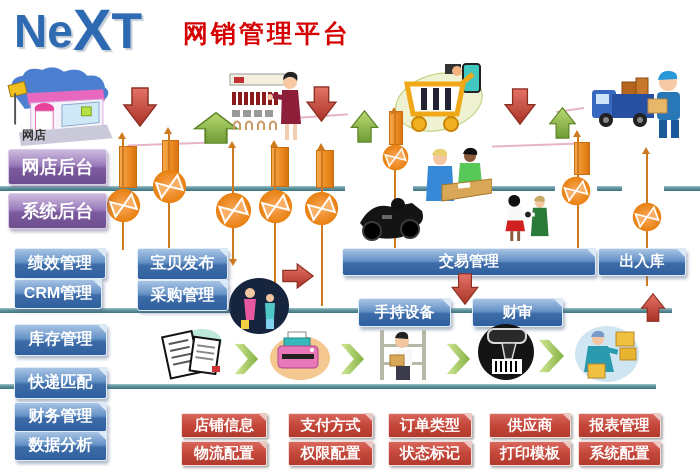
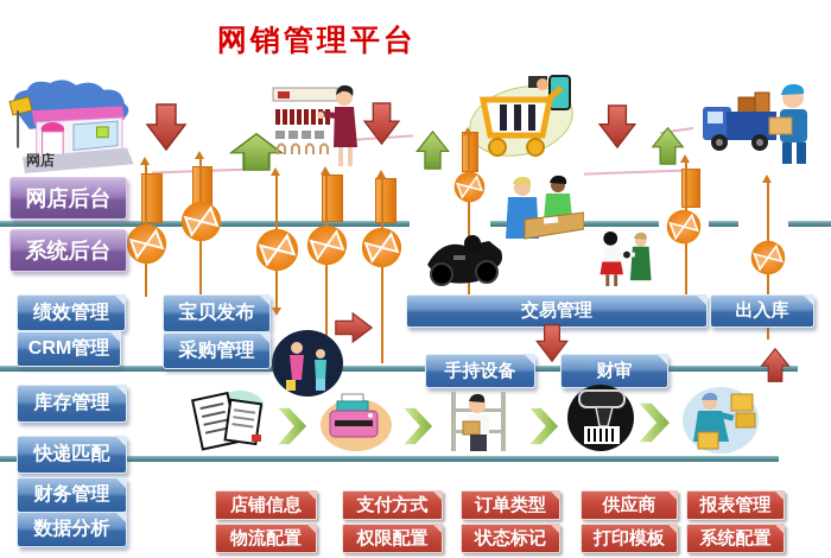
- Ne
- X
- T
  网销管理平台
  网店
  网店后台
  系统后台
  绩效管理
  CRM管理
  宝贝发布
  采购管理
  交易管理
  出入库
  手持设备
  财审
  库存管理
  快递匹配
  财务管理
  数据分析
  店铺信息
  支付方式
  订单类型
  供应商
  报表管理
  物流配置
  权限配置
  状态标记
  打印模板
  系统配置
